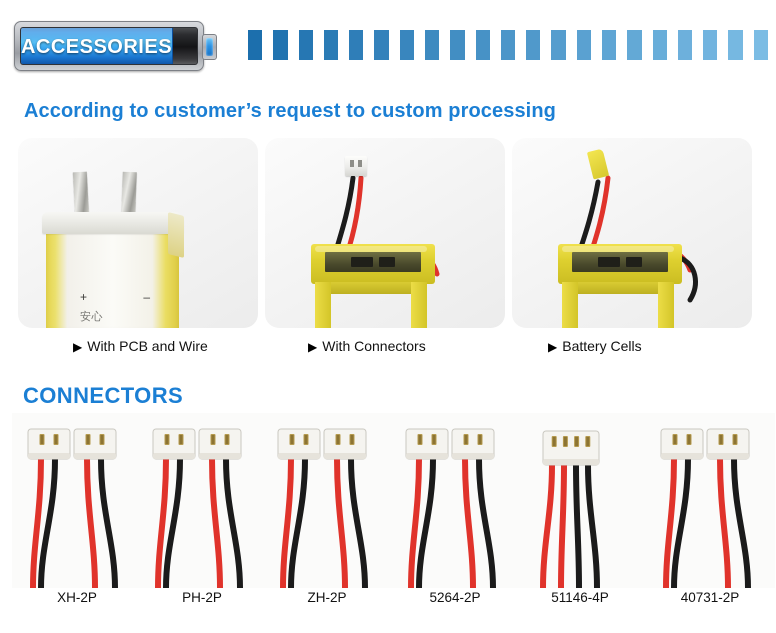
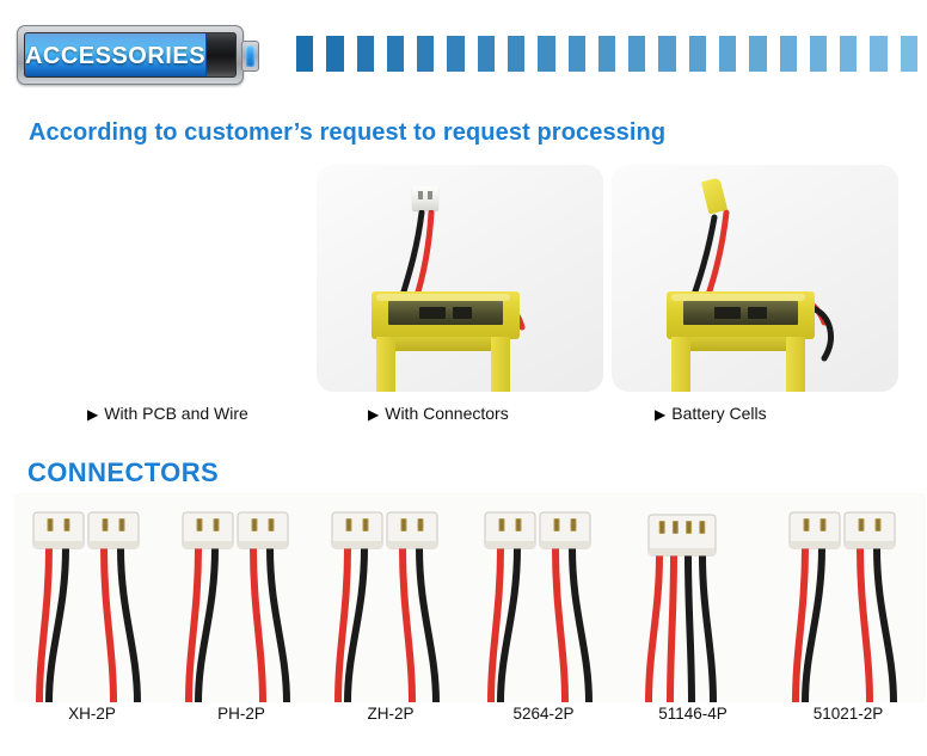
  ACCESSORIES
- According to customer’s request to custom processing
+ According to customer’s request to request processing
- +
- –
- 安心
  ▶ With PCB and Wire
  ▶ With Connectors
  ▶ Battery Cells
  CONNECTORS
  XH-2P
  PH-2P
  ZH-2P
  5264-2P
  51146-4P
- 40731-2P
+ 51021-2P
